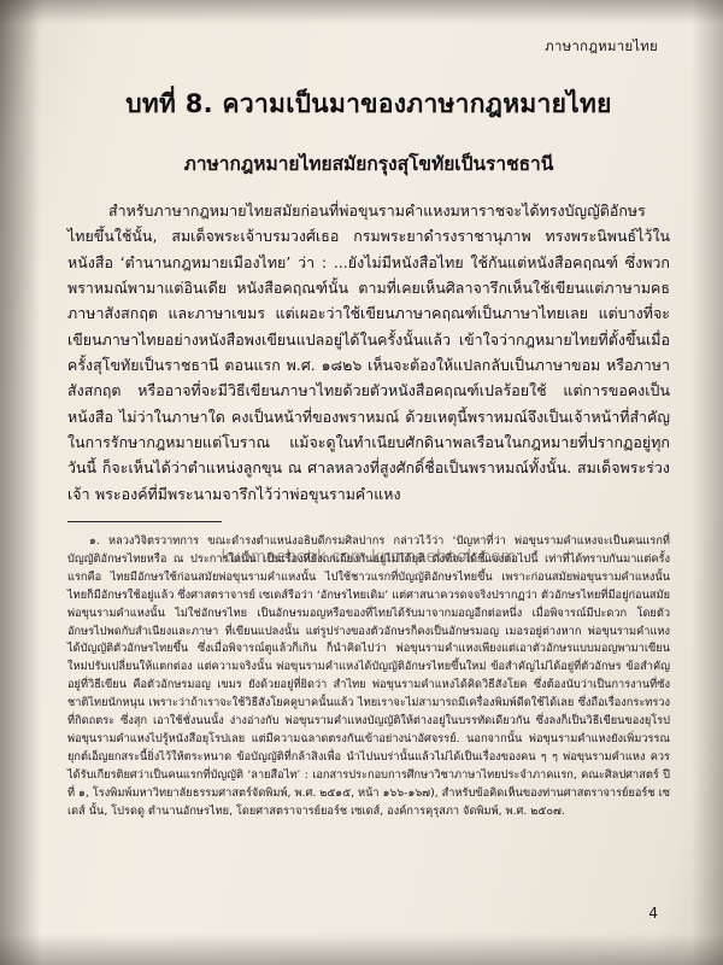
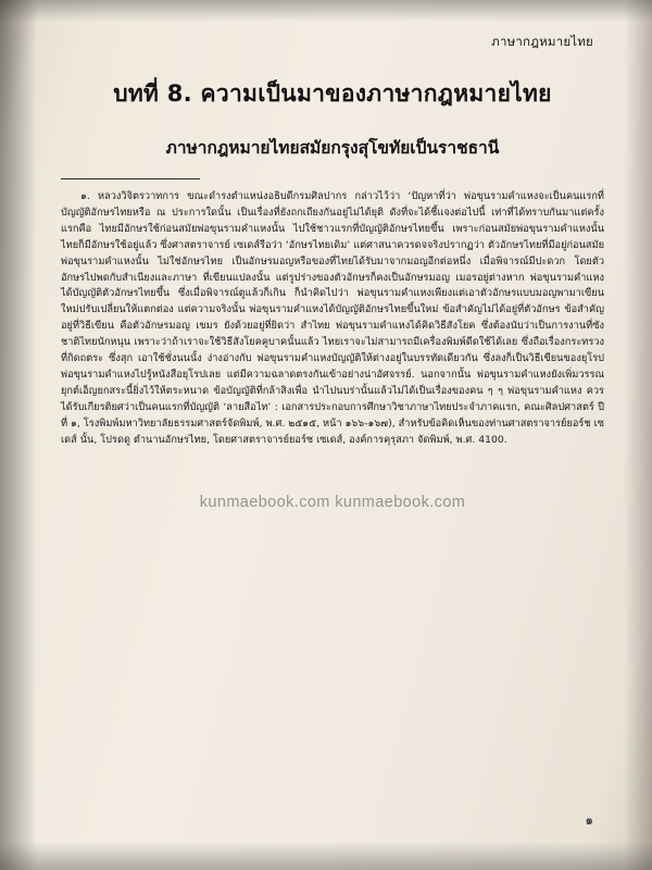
  ภาษากฎหมายไทย
  บทที่ 8. ความเป็นมาของภาษากฎหมายไทย
  ภาษากฎหมายไทยสมัยกรุงสุโขทัยเป็นราชธานี
- สำหรับภาษากฎหมายไทยสมัยก่อนที่พ่อขุนรามคำแหงมหาราชจะได้ทรงบัญญัติอักษรไทยขึ้นใช้นั้น, สมเด็จพระเจ้าบรมวงศ์เธอ กรมพระยาดำรงราชานุภาพ ทรงพระนิพนธ์ไว้ในหนังสือ ‘ตำนานกฎหมายเมืองไทย’ ว่า : ...ยังไม่มีหนังสือไทย ใช้กันแต่หนังสือคฤณฑ์ ซึ่งพวกพราหมณ์พามาแต่อินเดีย หนังสือคฤณฑ์นั้น ตามที่เคยเห็นศิลาจารึกเห็นใช้เขียนแต่ภาษามคธ ภาษาสังสกฤต และภาษาเขมร แต่เผอะว่าใช้เขียนภาษาคฤณฑ์เป็นภาษาไทยเลย แต่บางที่จะเขียนภาษาไทยอย่างหนังสือพงเขียนแปลอยู่ได้ในครั้งนั้นแล้ว เข้าใจว่ากฎหมายไทยที่ตั้งขึ้นเมื่อครั้งสุโขทัยเป็นราชธานี ตอนแรก พ.ศ. ๑๘๒๖ เห็นจะต้องให้แปลกลับเป็นภาษาขอม หรือภาษาสังสกฤต หรืออาจที่จะมีวิธีเขียนภาษาไทยด้วยตัวหนังสือคฤณฑ์เปลร้อยใช้ แต่การขอคงเป็นหน้งสือ ไม่ว่าในภาษาใด คงเป็นหน้าที่ของพราหมณ์ ด้วยเหตุนี้พราหมณ์จึงเป็นเจ้าหน้าที่สำคัญในการรักษากฎหมายแต่โบราณ แม้จะดูในทำเนียบศักดินาพลเรือนในกฎหมายที่ปรากฏอยู่ทุกวันนี้ ก็จะเห็นได้ว่าตำแหน่งลูกขุน ณ ศาลหลวงที่สูงศักดิ์ชื่อเป็นพราหมณ์ทั้งนั้น. สมเด็จพระร่วงเจ้า พระองค์ที่มีพระนามจารึกไว้ว่าพ่อขุนรามคำแหง
- ๑. หลวงวิจิตรวาทการ ขณะดำรงตำแหน่งอธิบดีกรมศิลปากร กล่าวไว้ว่า ‘ปัญหาที่ว่า พ่อขุนรามคำแหงจะเป็นคนแรกที่บัญญัติอักษรไทยหรือ ณ ประการใดนั้น เป็นเรื่องที่ยังถกเถียงกันอยู่ไม่ได้ยุติ ดังที่จะได้ชี้แจงต่อไปนี้ เท่าที่ได้ทราบกันมาแต่ครั้งแรกคือ ไทยมีอักษรใช้ก่อนสมัยพ่อขุนรามคำแหงนั้น ไปใช้ชาวแรกที่บัญญัติอักษรไทยขึ้น เพราะก่อนสมัยพ่อขุนรามคำแหงนั้น ไทยก็มีอักษรใช้อยู่แล้ว ซึ่งศาสตราจารย์ เซเดส์รีอว่า ‘อักษรไทยเดิม’ แต่ศาสนาควรดจจริงปรากฏว่า ตัวอักษรไทยที่มีอยู่ก่อนสมัยพ่อขุนรามคำแหงนั้น ไม่ใช่อักษรไทย เป็นอักษรมอญหรือของที่ไทยได้รับมาจากมอญอีกต่อหนึ่ง เมื่อพิจารณ์มีปะดวก โดยตัวอักษรไปพดกับสำเนียงและภาษา ที่เขียนแปลงนั้น แต่รูปร่างของตัวอักษรก็คงเป็นอักษรมอญ เมอรอยู่ต่างหาก พ่อขุนรามคำแหงได้บัญญัติตัวอักษรไทยขึ้น ซึ่งเมื่อพิจารณ์ตูแล้วก็เกิน ก็นำคิดไปว่า พ่อขุนรามคำแหงเพียงแต่เอาตัวอักษรแบบมอญพามาเขียนใหม่ปรับเปลี่ยนให้แตกต่อง แต่ความจริงนั้น พ่อขุนรามคำแหงได้บัญญัติอักษรไทยขึ้นใหม่ ข้อสำคัญไม่ได้อยู่ที่ตัวอักษร ข้อสำคัญอยู่ที่วิธีเขียน คือตัวอักษรมอญ เขมร ยังด้วยอยู่ที่ยิดว่า สำไทย พ่อขุนรามคำแหงได้คิดวิธีสังโยค ซึ่งต้องนับว่าเป็นการงานที่ซังชาติไทยนักหนุน เพราะว่าถ้าเราจะใช้วิธีสังโยคคูบาคนั้นแล้ว ไทยเราจะไม่สามารถมีเครื่องพิมพ์ดีดใช้ได้เลย ซึ่งถือเรื่องกระทรวงที่กิดถตระ ซึ่งสุก เอาใช้ชั่งนนนั้ง ง่างอ่างกับ พ่อขุนรามคำแหงบัญญัติให้ต่างอยู่ในบรรทัดเดียวกัน ซึ่งลงก็เป็นวิธีเขียนของยุโรป พ่อขุนรามคำแหงไปรู้หนังสือยุโรปเลย แต่มีความฉลาดตรงกันเข้าอย่างน่าอัศจรรย์. นอกจากนั้น พ่อขุนรามคำแหงยังเพิ่มวรรณยุกต์เอ็ญยกสระนี้ยิ่งไว้ให้ตระหนาด ข้อบัญญัติที่กล้าสิงเพื่อ นำไปนบร่านั้นแล้วไม่ได้เป็นเรื่องของคน ๆ ๆ พ่อขุนรามคำแหง ควรได้รับเกียรติยศว่าเป็นคนแรกที่บัญญัติ ‘ลายสือไท’ : เอกสารประกอบการศึกษาวิชาภาษาไทยประจำภาคแรก, คณะศิลปศาสตร์ ปีที่ ๑, โรงพิมพ์มหาวิทยาลัยธรรมศาสตร์จัดพิมพ์, พ.ศ. ๒๕๑๕, หน้า ๑๖๖-๑๖๗), สำหรับข้อคิดเห็นของท่านศาสตราจารย์ยอร์ช เซเดส์ นั้น, โปรดดู ตำนานอักษรไทย, โดยศาสตราจารย์ยอร์ช เซเดส์, องค์การคุรุสภา จัดพิมพ์, พ.ศ. ๒๕๐๗.
+ ๑. หลวงวิจิตรวาทการ ขณะดำรงตำแหน่งอธิบดีกรมศิลปากร กล่าวไว้ว่า ‘ปัญหาที่ว่า พ่อขุนรามคำแหงจะเป็นคนแรกที่บัญญัติอักษรไทยหรือ ณ ประการใดนั้น เป็นเรื่องที่ยังถกเถียงกันอยู่ไม่ได้ยุติ ดังที่จะได้ชี้แจงต่อไปนี้ เท่าที่ได้ทราบกันมาแต่ครั้งแรกคือ ไทยมีอักษรใช้ก่อนสมัยพ่อขุนรามคำแหงนั้น ไปใช้ชาวแรกที่บัญญัติอักษรไทยขึ้น เพราะก่อนสมัยพ่อขุนรามคำแหงนั้น ไทยก็มีอักษรใช้อยู่แล้ว ซึ่งศาสตราจารย์ เซเดส์รีอว่า ‘อักษรไทยเดิม’ แต่ศาสนาควรดจจริงปรากฏว่า ตัวอักษรไทยที่มีอยู่ก่อนสมัยพ่อขุนรามคำแหงนั้น ไม่ใช่อักษรไทย เป็นอักษรมอญหรือของที่ไทยได้รับมาจากมอญอีกต่อหนึ่ง เมื่อพิจารณ์มีปะดวก โดยตัวอักษรไปพดกับสำเนียงและภาษา ที่เขียนแปลงนั้น แต่รูปร่างของตัวอักษรก็คงเป็นอักษรมอญ เมอรอยู่ต่างหาก พ่อขุนรามคำแหงได้บัญญัติตัวอักษรไทยขึ้น ซึ่งเมื่อพิจารณ์ตูแล้วก็เกิน ก็นำคิดไปว่า พ่อขุนรามคำแหงเพียงแต่เอาตัวอักษรแบบมอญพามาเขียนใหม่ปรับเปลี่ยนให้แตกต่อง แต่ความจริงนั้น พ่อขุนรามคำแหงได้บัญญัติอักษรไทยขึ้นใหม่ ข้อสำคัญไม่ได้อยู่ที่ตัวอักษร ข้อสำคัญอยู่ที่วิธีเขียน คือตัวอักษรมอญ เขมร ยังด้วยอยู่ที่ยิดว่า สำไทย พ่อขุนรามคำแหงได้คิดวิธีสังโยค ซึ่งต้องนับว่าเป็นการงานที่ซังชาติไทยนักหนุน เพราะว่าถ้าเราจะใช้วิธีสังโยคคูบาคนั้นแล้ว ไทยเราจะไม่สามารถมีเครื่องพิมพ์ดีดใช้ได้เลย ซึ่งถือเรื่องกระทรวงที่กิดถตระ ซึ่งสุก เอาใช้ชั่งนนนั้ง ง่างอ่างกับ พ่อขุนรามคำแหงบัญญัติให้ต่างอยู่ในบรรทัดเดียวกัน ซึ่งลงก็เป็นวิธีเขียนของยุโรป พ่อขุนรามคำแหงไปรู้หนังสือยุโรปเลย แต่มีความฉลาดตรงกันเข้าอย่างน่าอัศจรรย์. นอกจากนั้น พ่อขุนรามคำแหงยังเพิ่มวรรณยุกต์เอ็ญยกสระนี้ยิ่งไว้ให้ตระหนาด ข้อบัญญัติที่กล้าสิงเพื่อ นำไปนบร่านั้นแล้วไม่ได้เป็นเรื่องของคน ๆ ๆ พ่อขุนรามคำแหง ควรได้รับเกียรติยศว่าเป็นคนแรกที่บัญญัติ ‘ลายสือไท’ : เอกสารประกอบการศึกษาวิชาภาษาไทยประจำภาคแรก, คณะศิลปศาสตร์ ปีที่ ๑, โรงพิมพ์มหาวิทยาลัยธรรมศาสตร์จัดพิมพ์, พ.ศ. ๒๕๑๕, หน้า ๑๖๖-๑๖๗), สำหรับข้อคิดเห็นของท่านศาสตราจารย์ยอร์ช เซเดส์ นั้น, โปรดดู ตำนานอักษรไทย, โดยศาสตราจารย์ยอร์ช เซเดส์, องค์การคุรุสภา จัดพิมพ์, พ.ศ. 4100.
  kunmaebook.com kunmaebook.com
- 4
+ ๑
